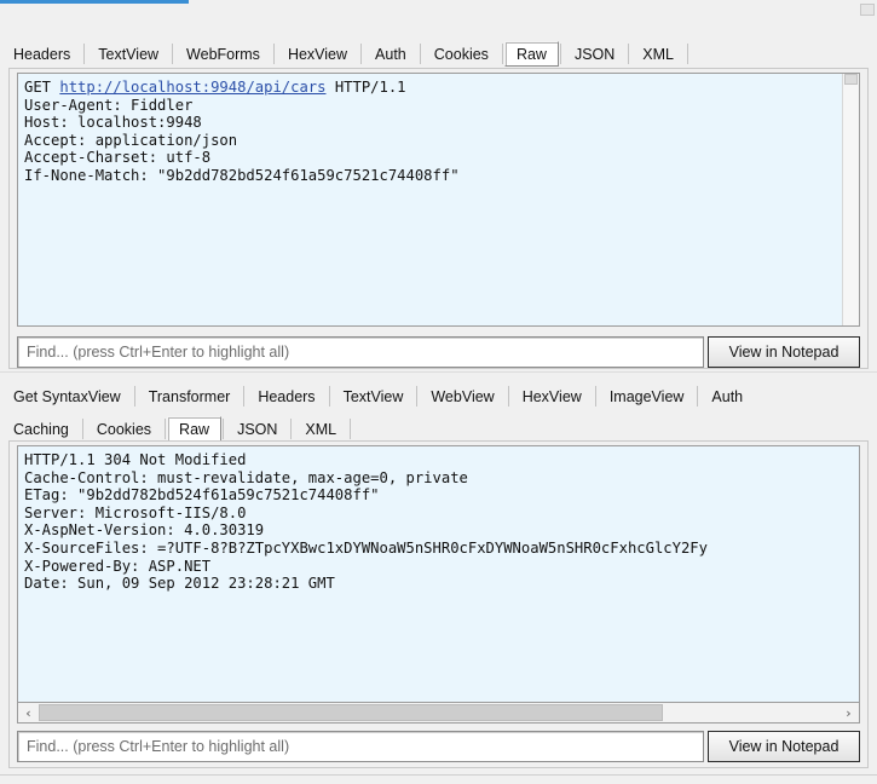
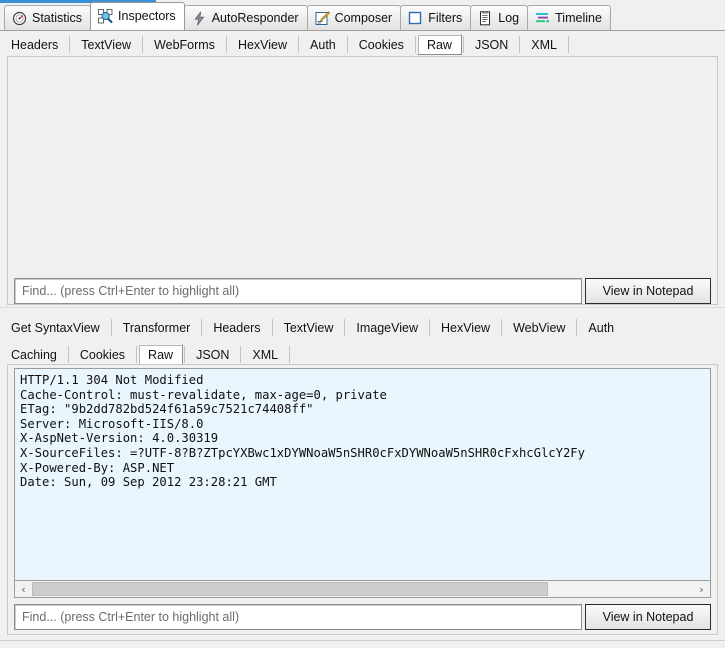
+ Statistics
+ Inspectors
+ AutoResponder
+ Composer
+ Filters
+ Log
+ Timeline
  Headers
  TextView
  WebForms
  HexView
  Auth
  Cookies
  Raw
  JSON
  XML
- GET http://localhost:9948/api/cars HTTP/1.1 User-Agent: Fiddler
- Host: localhost:9948
- Accept: application/json
- Accept-Charset: utf-8
- If-None-Match: "9b2dd782bd524f61a59c7521c74408ff"
  Find... (press Ctrl+Enter to highlight all)
  View in Notepad
  Get SyntaxView
  Transformer
  Headers
  TextView
- WebView
+ ImageView
  HexView
- ImageView
+ WebView
  Auth
  Caching
  Cookies
  Raw
  JSON
  XML
  HTTP/1.1 304 Not Modified
  Cache-Control: must-revalidate, max-age=0, private
  ETag: "9b2dd782bd524f61a59c7521c74408ff"
  Server: Microsoft-IIS/8.0
  X-AspNet-Version: 4.0.30319
  X-SourceFiles: =?UTF-8?B?ZTpcYXBwc1xDYWNoaW5nSHR0cFxDYWNoaW5nSHR0cFxhcGlcY2Fy
  X-Powered-By: ASP.NET
  Date: Sun, 09 Sep 2012 23:28:21 GMT
  ‹
  ›
  Find... (press Ctrl+Enter to highlight all)
  View in Notepad
